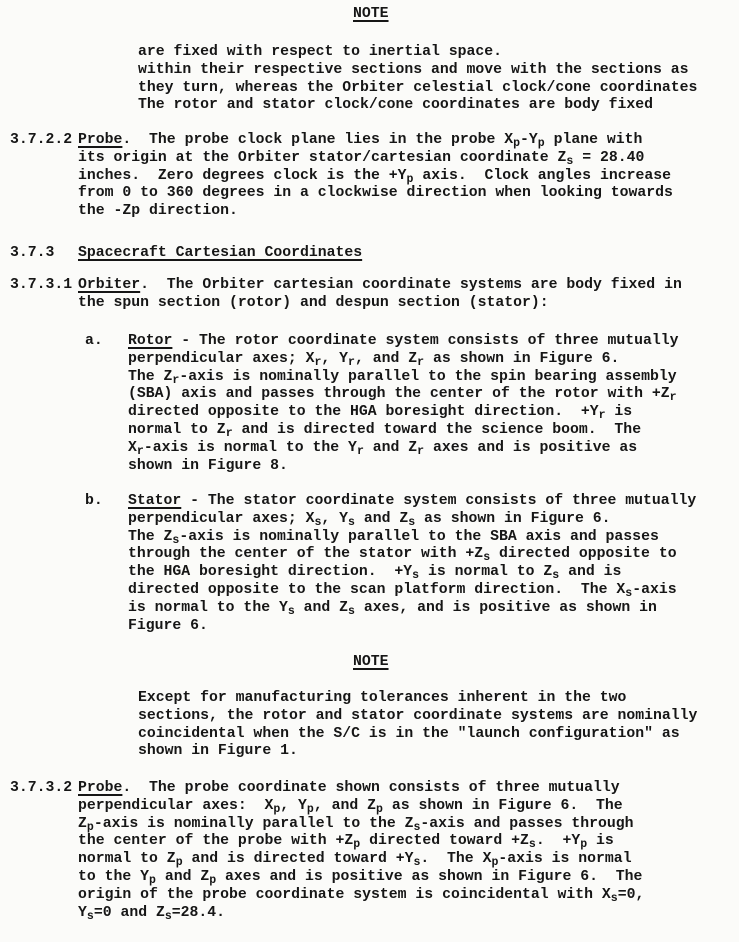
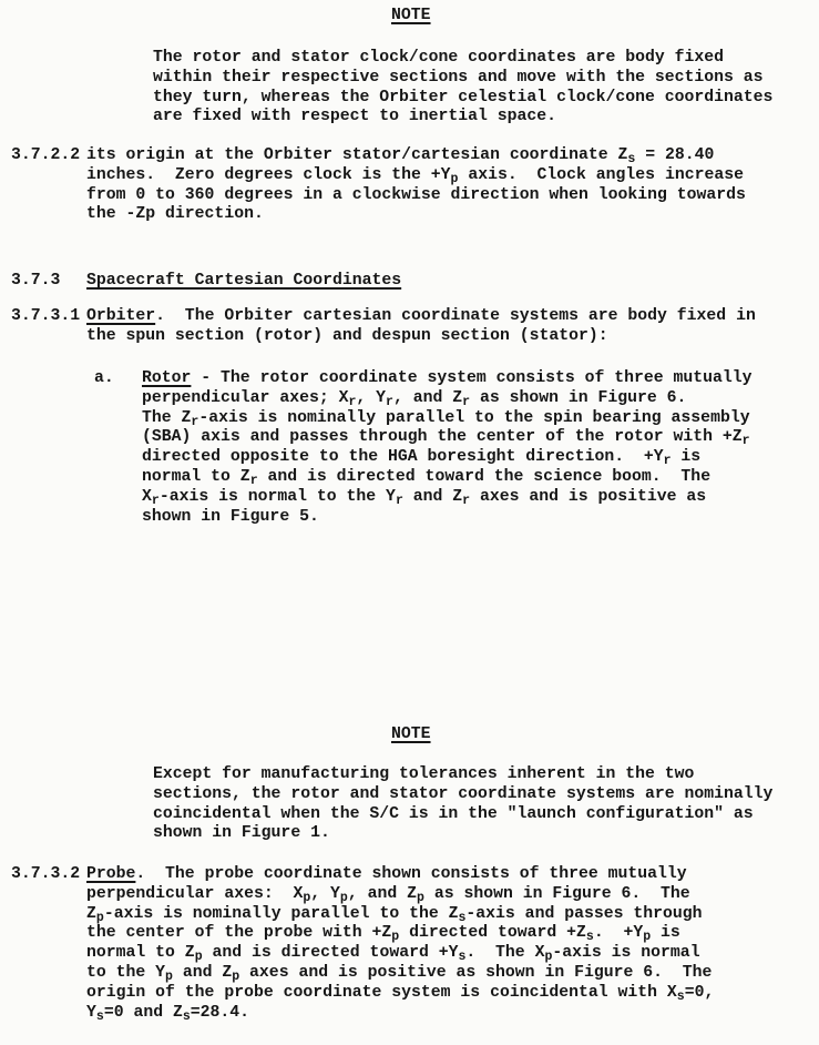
  NOTE
- are fixed with respect to inertial space.
+ The rotor and stator clock/cone coordinates are body fixed
  within their respective sections and move with the sections as
  they turn, whereas the Orbiter celestial clock/cone coordinates
- The rotor and stator clock/cone coordinates are body fixed
+ are fixed with respect to inertial space.
  3.7.2.2
- Probe. The probe clock plane lies in the probe Xp-Yp plane with
  its origin at the Orbiter stator/cartesian coordinate Zs = 28.40
  inches. Zero degrees clock is the +Yp axis. Clock angles increase
  from 0 to 360 degrees in a clockwise direction when looking towards
  the -Zp direction.
  3.7.3
  Spacecraft Cartesian Coordinates
  3.7.3.1
  Orbiter. The Orbiter cartesian coordinate systems are body fixed in
  the spun section (rotor) and despun section (stator):
  a.
  Rotor - The rotor coordinate system consists of three mutually
  perpendicular axes; Xr, Yr, and Zr as shown in Figure 6.
  The Zr-axis is nominally parallel to the spin bearing assembly
  (SBA) axis and passes through the center of the rotor with +Zr
  directed opposite to the HGA boresight direction. +Yr is
  normal to Zr and is directed toward the science boom. The
  Xr-axis is normal to the Yr and Zr axes and is positive as
- shown in Figure 8.
+ shown in Figure 5.
- b.
- Stator - The stator coordinate system consists of three mutually
- perpendicular axes; Xs, Ys and Zs as shown in Figure 6.
- The Zs-axis is nominally parallel to the SBA axis and passes
- through the center of the stator with +Zs directed opposite to
- the HGA boresight direction. +Ys is normal to Zs and is
- directed opposite to the scan platform direction. The Xs-axis
- is normal to the Ys and Zs axes, and is positive as shown in
- Figure 6.
  NOTE
  Except for manufacturing tolerances inherent in the two
  sections, the rotor and stator coordinate systems are nominally
  coincidental when the S/C is in the "launch configuration" as
  shown in Figure 1.
  3.7.3.2
  Probe. The probe coordinate shown consists of three mutually
  perpendicular axes: Xp, Yp, and Zp as shown in Figure 6. The
  Zp-axis is nominally parallel to the Zs-axis and passes through
  the center of the probe with +Zp directed toward +Zs. +Yp is
  normal to Zp and is directed toward +Ys. The Xp-axis is normal
  to the Yp and Zp axes and is positive as shown in Figure 6. The
  origin of the probe coordinate system is coincidental with Xs=0,
  Ys=0 and Zs=28.4.
